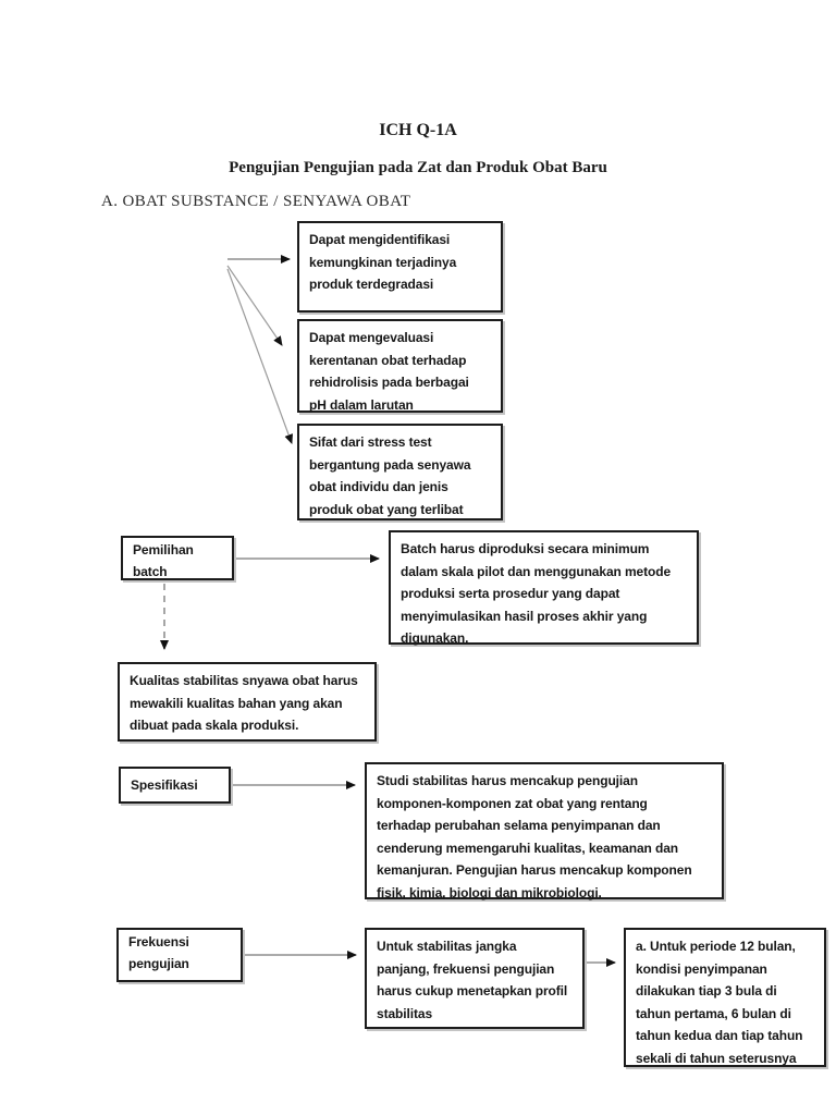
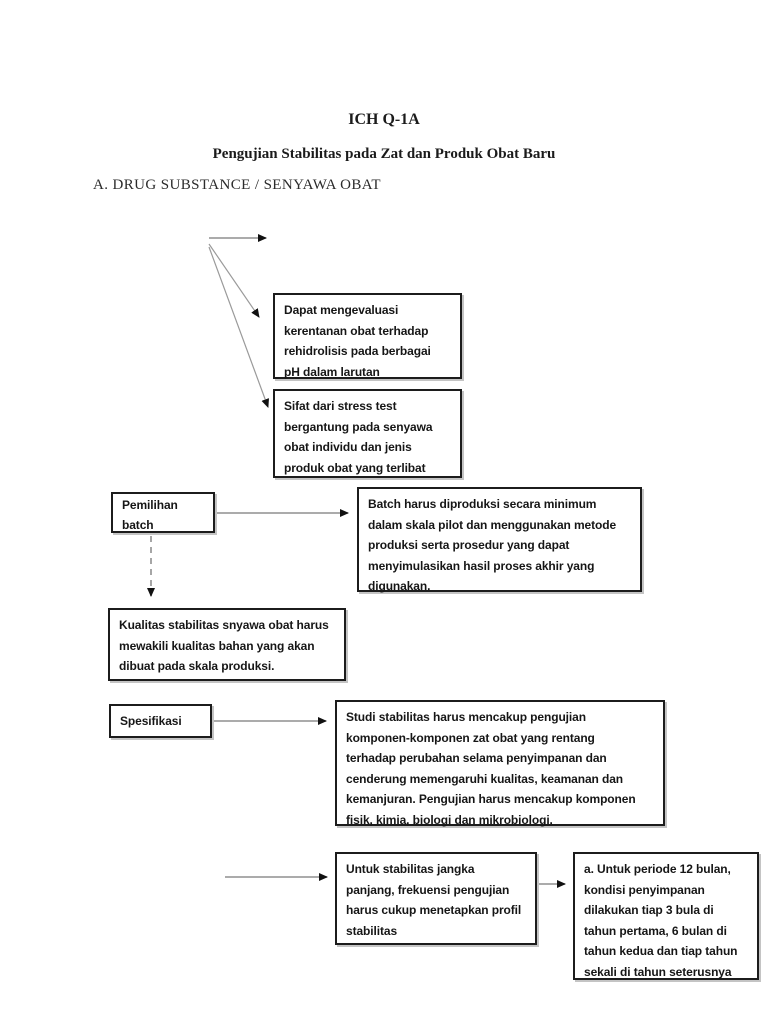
  ICH Q-1A
- Pengujian Pengujian pada Zat dan Produk Obat Baru
+ Pengujian Stabilitas pada Zat dan Produk Obat Baru
- A. OBAT SUBSTANCE / SENYAWA OBAT
+ A. DRUG SUBSTANCE / SENYAWA OBAT
- Dapat mengidentifikasi
- kemungkinan terjadinya
- produk terdegradasi
  Dapat mengevaluasi
  kerentanan obat terhadap
  rehidrolisis pada berbagai
  pH dalam larutan
  Sifat dari stress test
  bergantung pada senyawa
  obat individu dan jenis
  produk obat yang terlibat
  Pemilihan
  batch
  Batch harus diproduksi secara minimum
  dalam skala pilot dan menggunakan metode
  produksi serta prosedur yang dapat
  menyimulasikan hasil proses akhir yang
  digunakan.
  Kualitas stabilitas snyawa obat harus
  mewakili kualitas bahan yang akan
  dibuat pada skala produksi.
  Spesifikasi
  Studi stabilitas harus mencakup pengujian
  komponen-komponen zat obat yang rentang
  terhadap perubahan selama penyimpanan dan
  cenderung memengaruhi kualitas, keamanan dan
  kemanjuran. Pengujian harus mencakup komponen
  fisik, kimia, biologi dan mikrobiologi.
- Frekuensi
- pengujian
  Untuk stabilitas jangka
  panjang, frekuensi pengujian
  harus cukup menetapkan profil
  stabilitas
  a. Untuk periode 12 bulan,
  kondisi penyimpanan
  dilakukan tiap 3 bula di
  tahun pertama, 6 bulan di
  tahun kedua dan tiap tahun
  sekali di tahun seterusnya
